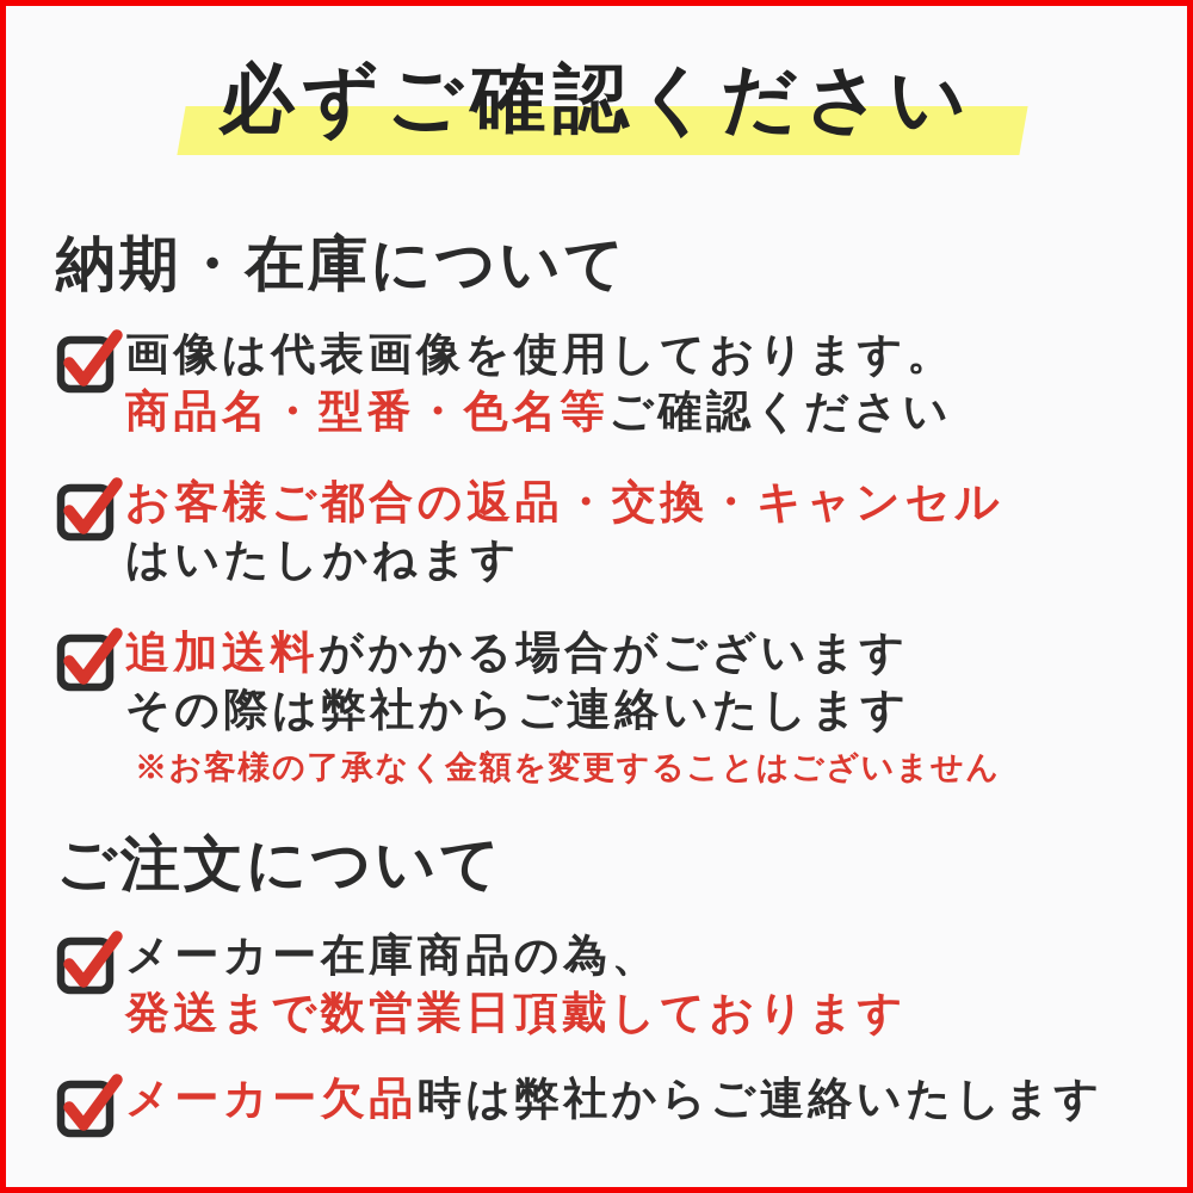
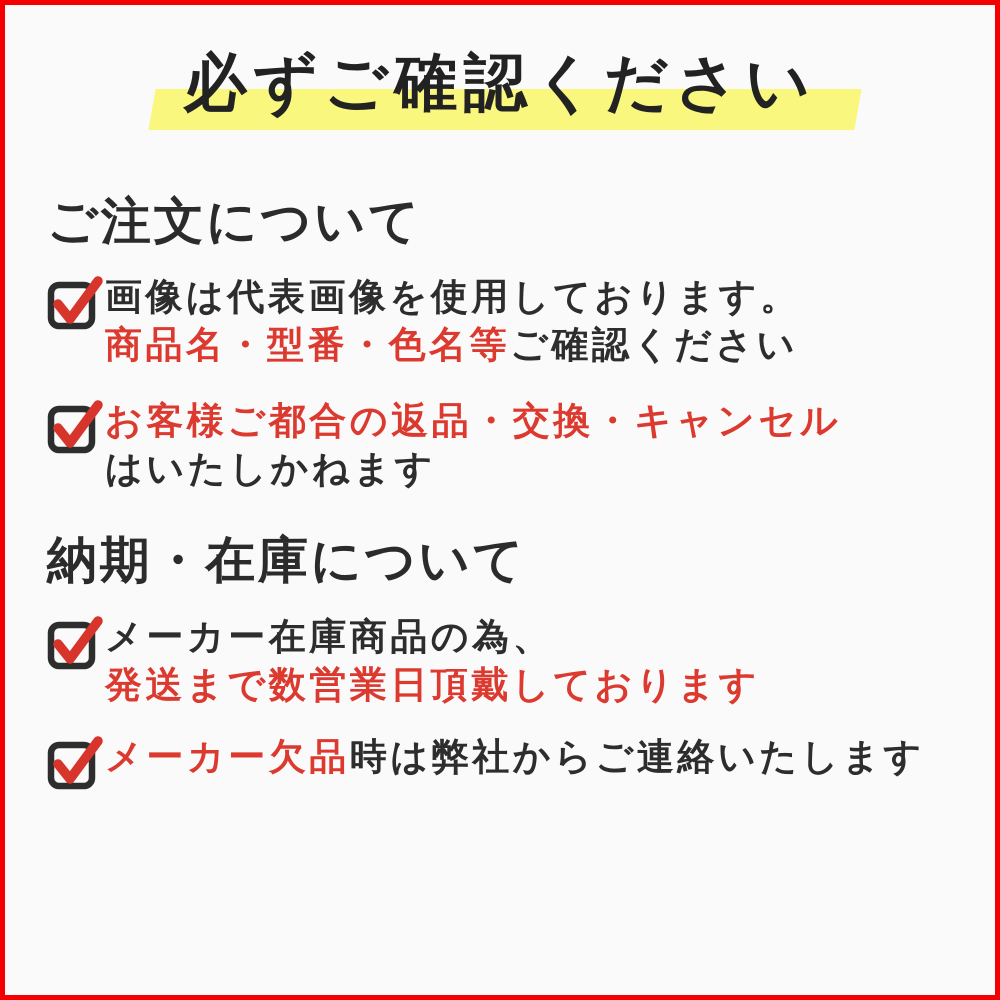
  必ずご確認ください
- 納期・在庫について
+ ご注文について
  画像は代表画像を使用しております。
  商品名・型番・色名等ご確認ください
  お客様ご都合の返品・交換・キャンセル
  はいたしかねます
- 追加送料がかかる場合がございます
- その際は弊社からご連絡いたします
- ※お客様の了承なく金額を変更することはございません
- ご注文について
+ 納期・在庫について
  メーカー在庫商品の為、
  発送まで数営業日頂戴しております
  メーカー欠品時は弊社からご連絡いたします
